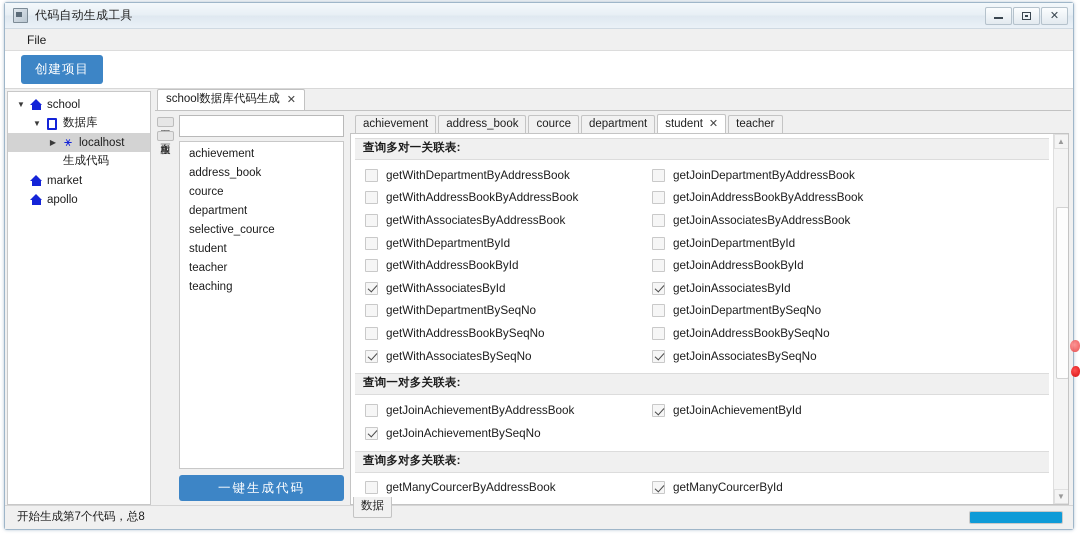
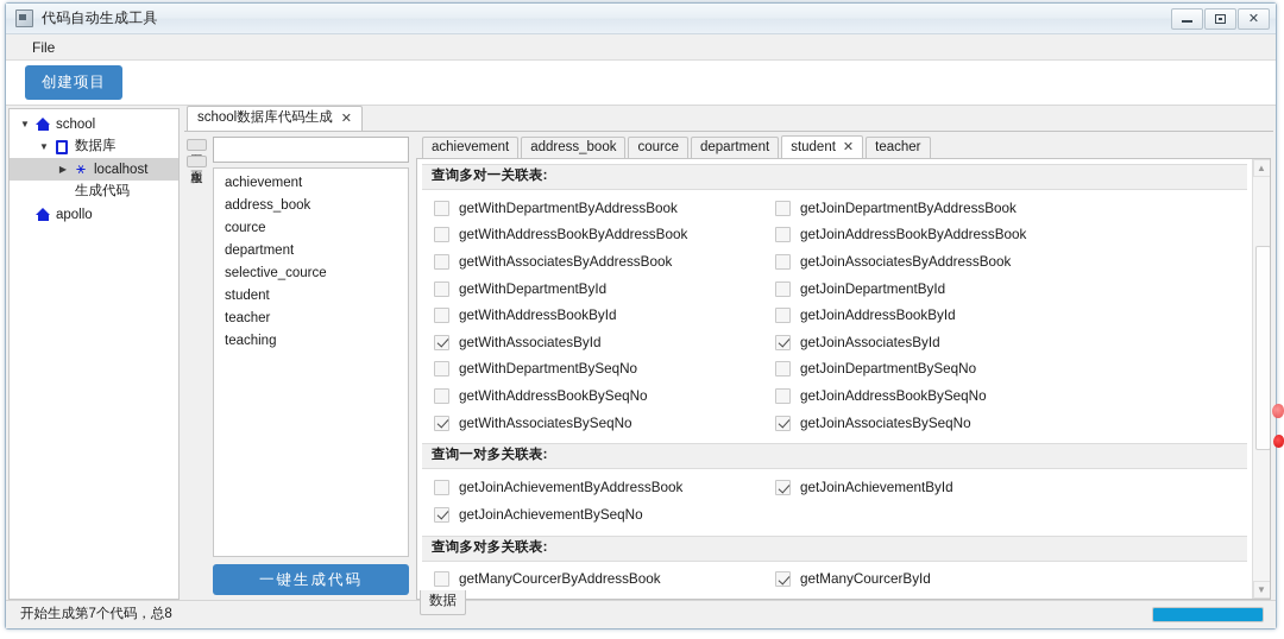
  代码自动生成工具
  ✕
  File
  创建项目
  ▼
  school
  ▼
  数据库
  ▶
  ⚹
  localhost
  生成代码
- market
  apollo
  school数据库代码生成
  ✕
  achievement
  address_book
  cource
  department
  selective_cource
  student
  teacher
  teaching
  一键生成代码
  achievement
  address_book
  cource
  department
  student
  ✕
  teacher
  查询多对一关联表:
  getWithDepartmentByAddressBook
  getJoinDepartmentByAddressBook
  getWithAddressBookByAddressBook
  getJoinAddressBookByAddressBook
  getWithAssociatesByAddressBook
  getJoinAssociatesByAddressBook
  getWithDepartmentById
  getJoinDepartmentById
  getWithAddressBookById
  getJoinAddressBookById
  getWithAssociatesById
  getJoinAssociatesById
  getWithDepartmentBySeqNo
  getJoinDepartmentBySeqNo
  getWithAddressBookBySeqNo
  getJoinAddressBookBySeqNo
  getWithAssociatesBySeqNo
  getJoinAssociatesBySeqNo
  查询一对多关联表:
  getJoinAchievementByAddressBook
  getJoinAchievementById
  getJoinAchievementBySeqNo
  查询多对多关联表:
  getManyCourcerByAddressBook
  getManyCourcerById
  ▲
  ▼
  数据
  开始生成第7个代码，总8
